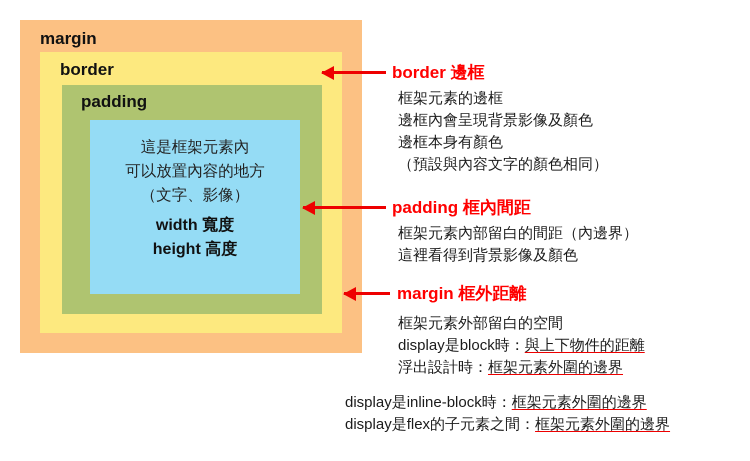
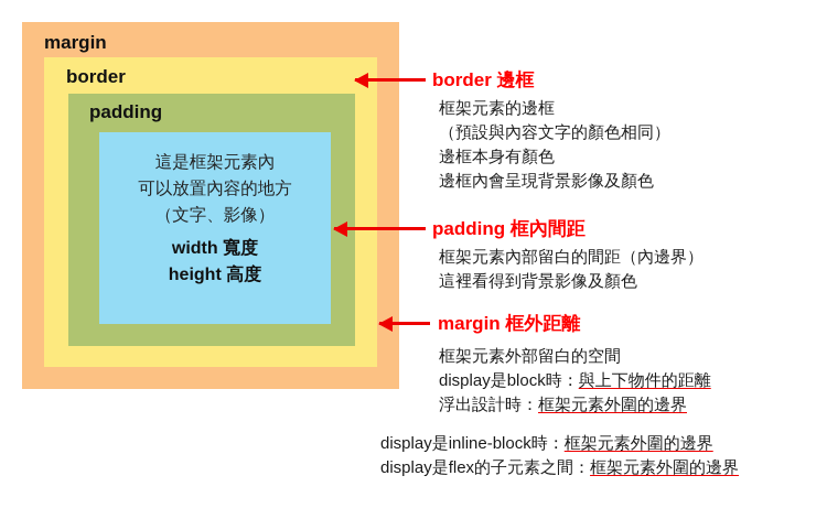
  margin
  border
  padding
  這是框架元素內
  可以放置內容的地方
  （文字、影像）
  width 寬度
  height 高度
  border 邊框
  框架元素的邊框
- 邊框內會呈現背景影像及顏色
+ （預設與內容文字的顏色相同）
  邊框本身有顏色
- （預設與內容文字的顏色相同）
+ 邊框內會呈現背景影像及顏色
  padding 框內間距
  框架元素內部留白的間距（內邊界）
  這裡看得到背景影像及顏色
  margin 框外距離
  框架元素外部留白的空間
  display是block時：與上下物件的距離
  浮出設計時：框架元素外圍的邊界
  display是inline-block時：框架元素外圍的邊界
  display是flex的子元素之間：框架元素外圍的邊界
